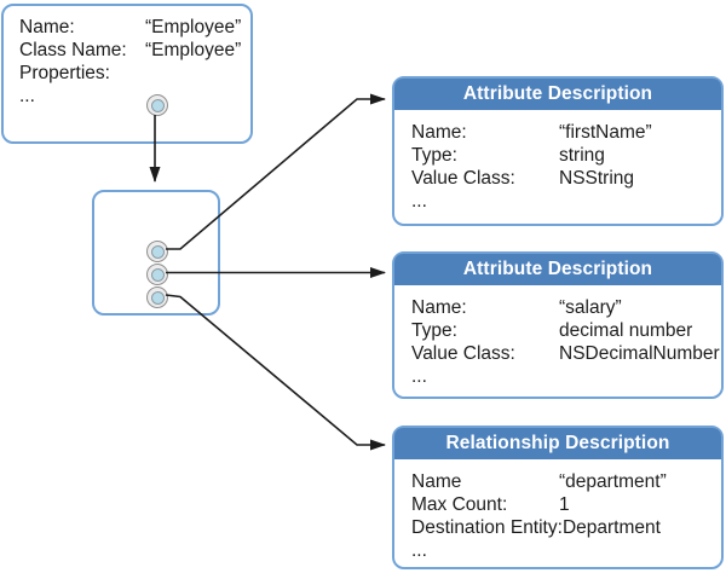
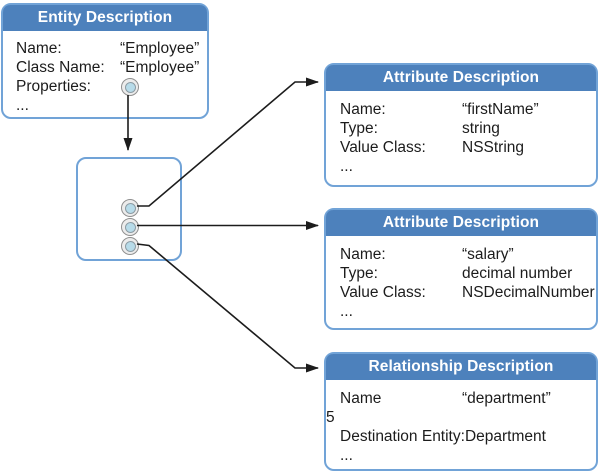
+ Entity Description
  Name:
  “Employee”
  Class Name:
  “Employee”
  Properties:
  ...
  Attribute Description
  Name:
  “firstName”
  Type:
  string
  Value Class:
  NSString
  ...
  Attribute Description
  Name:
  “salary”
  Type:
  decimal number
  Value Class:
  NSDecimalNumber
  ...
  Relationship Description
  Name
  “department”
- Max Count:
- 1
+ 5
  Destination Entity:
  Department
  ...
